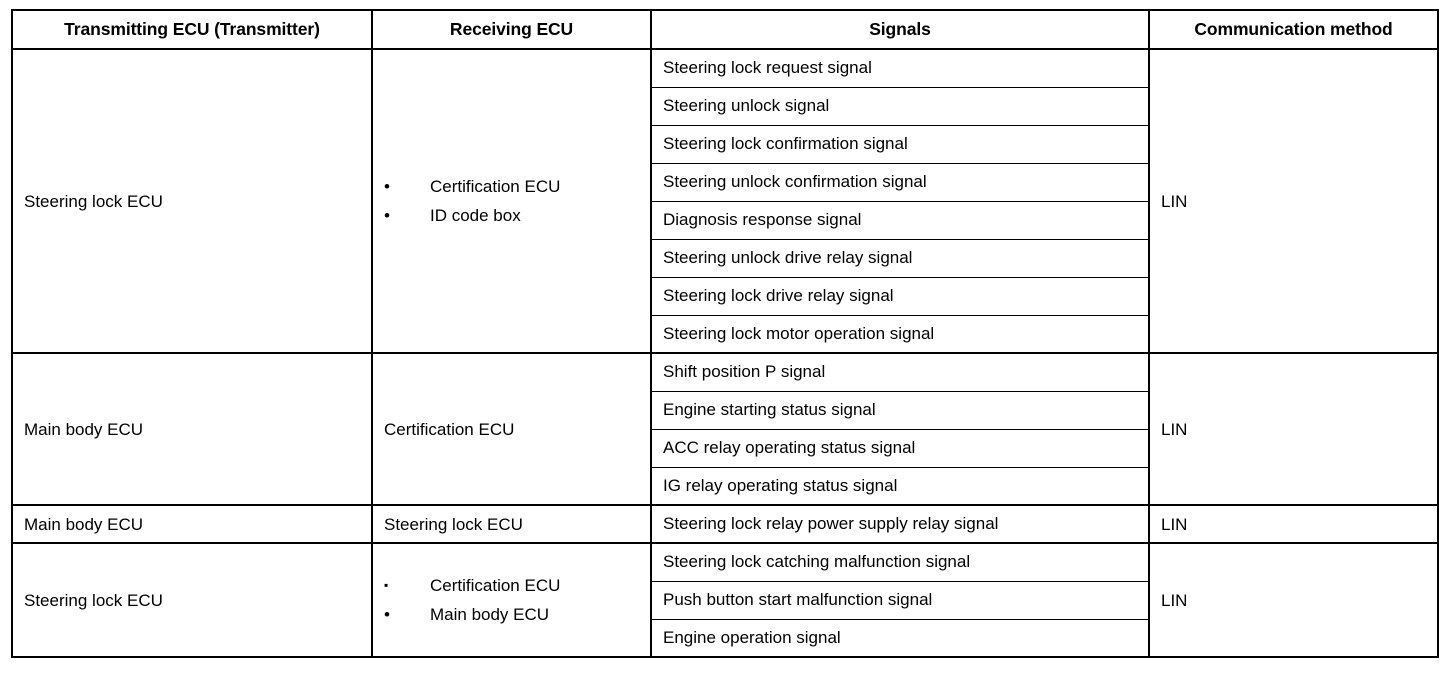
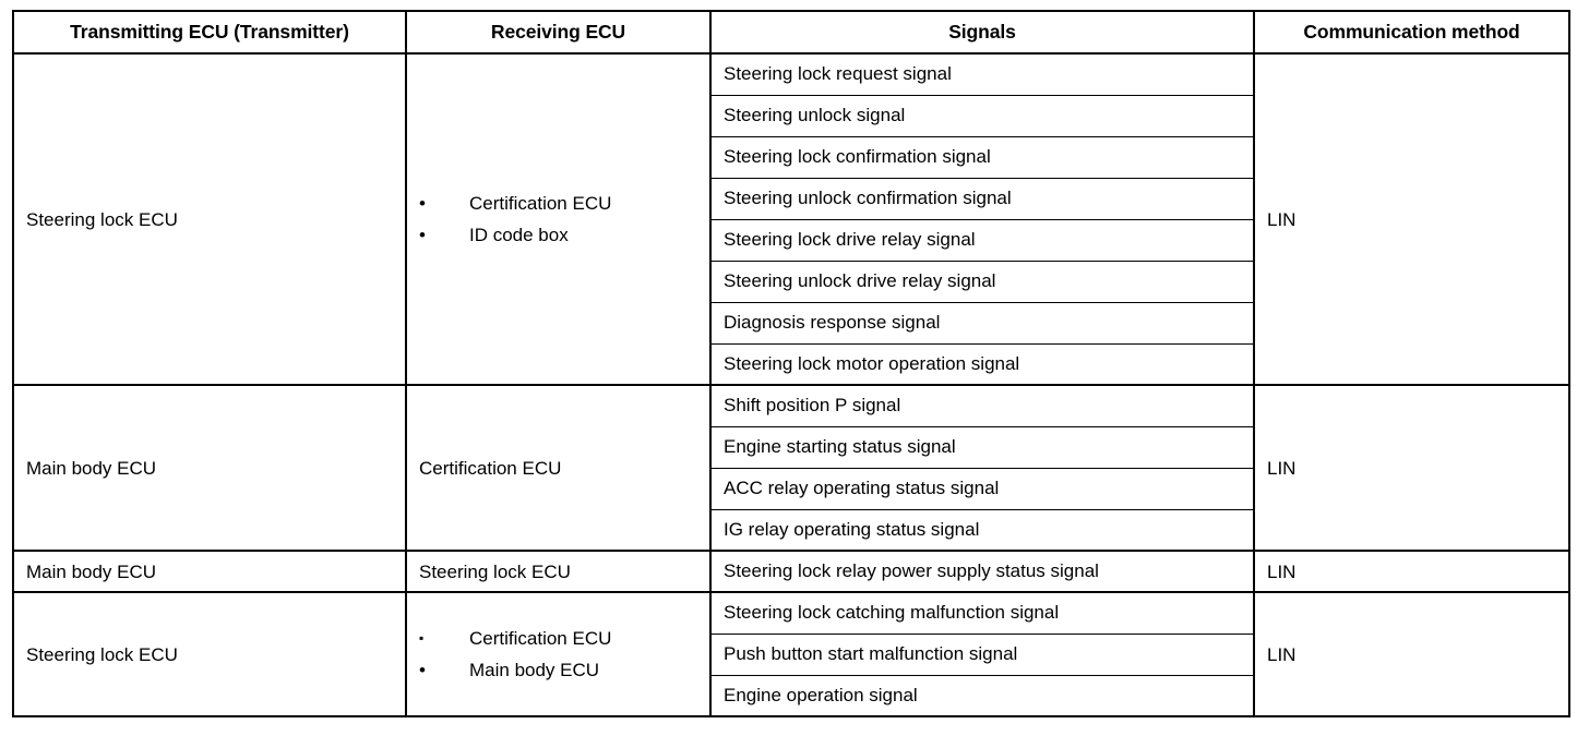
  Transmitting ECU (Transmitter)	Receiving ECU	Signals	Communication method
  Steering lock ECU	• Certification ECU• ID code box	Steering lock request signal	LIN
  Steering unlock signal
  Steering lock confirmation signal
  Steering unlock confirmation signal
- Diagnosis response signal
+ Steering lock drive relay signal
  Steering unlock drive relay signal
- Steering lock drive relay signal
+ Diagnosis response signal
  Steering lock motor operation signal
  Main body ECU	Certification ECU	Shift position P signal	LIN
  Engine starting status signal
  ACC relay operating status signal
  IG relay operating status signal
- Main body ECU	Steering lock ECU	Steering lock relay power supply relay signal	LIN
+ Main body ECU	Steering lock ECU	Steering lock relay power supply status signal	LIN
  Steering lock ECU	▪ Certification ECU• Main body ECU	Steering lock catching malfunction signal	LIN
  Push button start malfunction signal
  Engine operation signal
